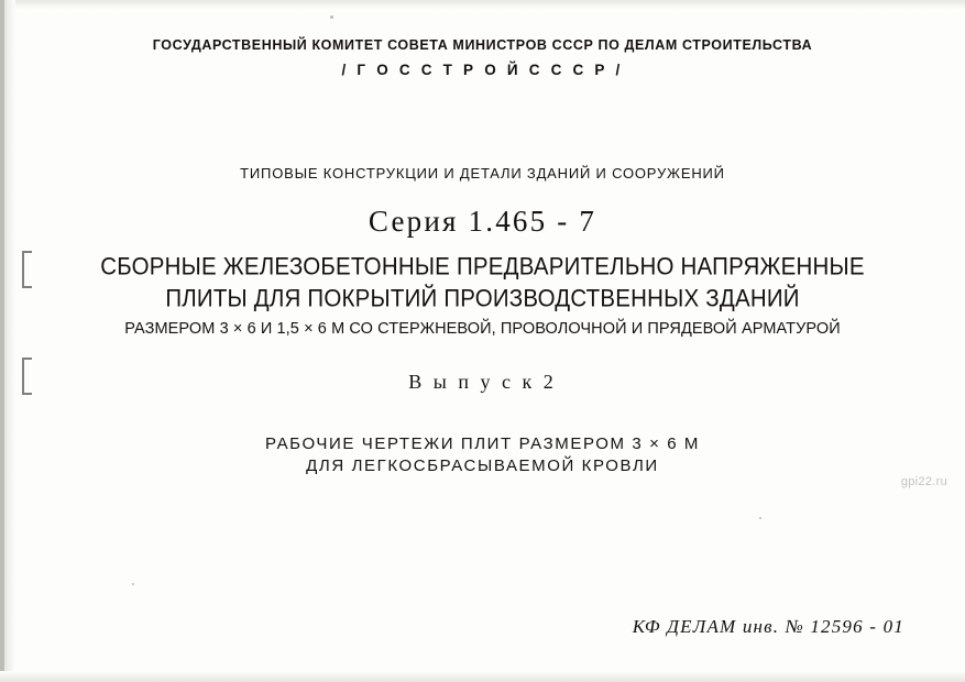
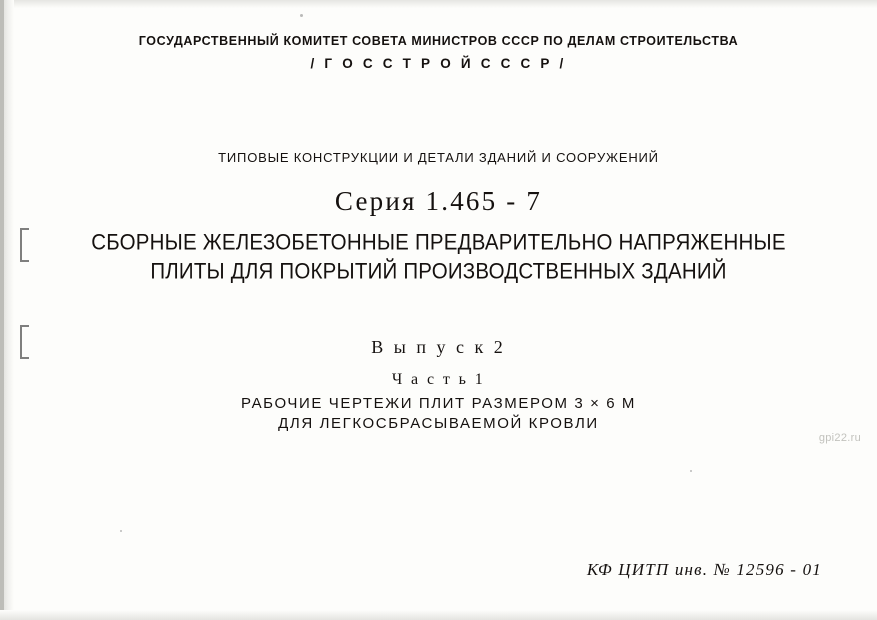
  ГОСУДАРСТВЕННЫЙ КОМИТЕТ СОВЕТА МИНИСТРОВ СССР ПО ДЕЛАМ СТРОИТЕЛЬСТВА
  / Г О С С Т Р О Й С С С Р /
  ТИПОВЫЕ КОНСТРУКЦИИ И ДЕТАЛИ ЗДАНИЙ И СООРУЖЕНИЙ
  Серия 1.465 - 7
  СБОРНЫЕ ЖЕЛЕЗОБЕТОННЫЕ ПРЕДВАРИТЕЛЬНО НАПРЯЖЕННЫЕ
  ПЛИТЫ ДЛЯ ПОКРЫТИЙ ПРОИЗВОДСТВЕННЫХ ЗДАНИЙ
- РАЗМЕРОМ 3 × 6 И 1,5 × 6 М СО СТЕРЖНЕВОЙ, ПРОВОЛОЧНОЙ И ПРЯДЕВОЙ АРМАТУРОЙ
  В ы п у с к 2
+ Ч а с т ь 1
  РАБОЧИЕ ЧЕРТЕЖИ ПЛИТ РАЗМЕРОМ 3 × 6 М
  ДЛЯ ЛЕГКОСБРАСЫВАЕМОЙ КРОВЛИ
- КФ ДЕЛАМ инв. № 12596 - 01
+ КФ ЦИТП инв. № 12596 - 01
  gpi22.ru
